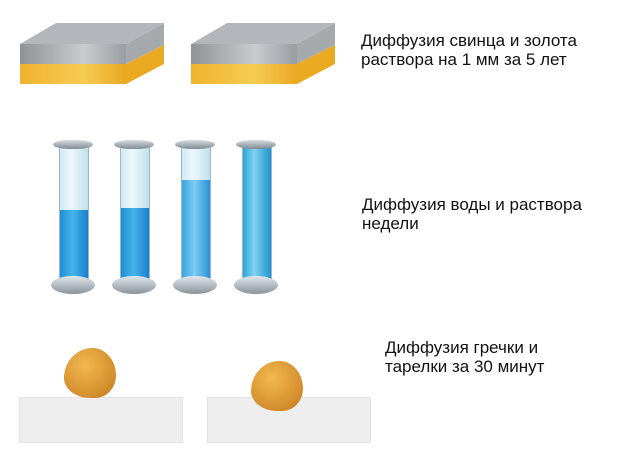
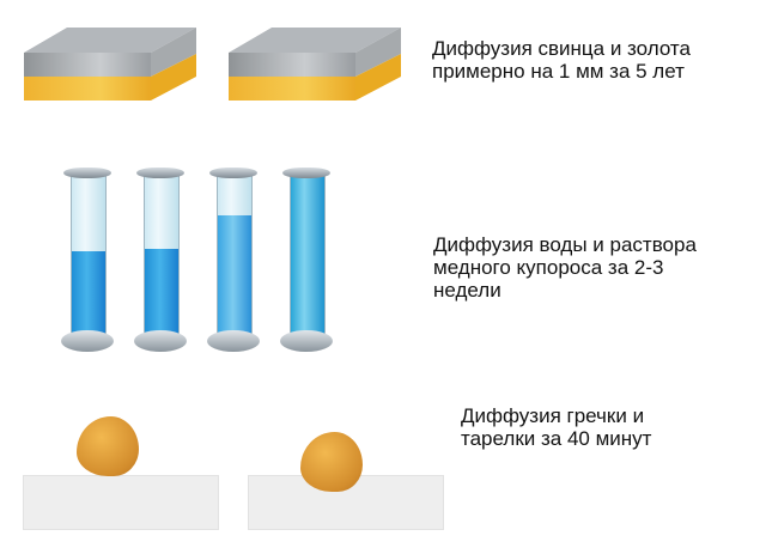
  Диффузия свинца и золота
- раствора на 1 мм за 5 лет
+ примерно на 1 мм за 5 лет
  Диффузия воды и раствора
+ медного купороса за 2-3
  недели
  Диффузия гречки и
- тарелки за 30 минут
+ тарелки за 40 минут
